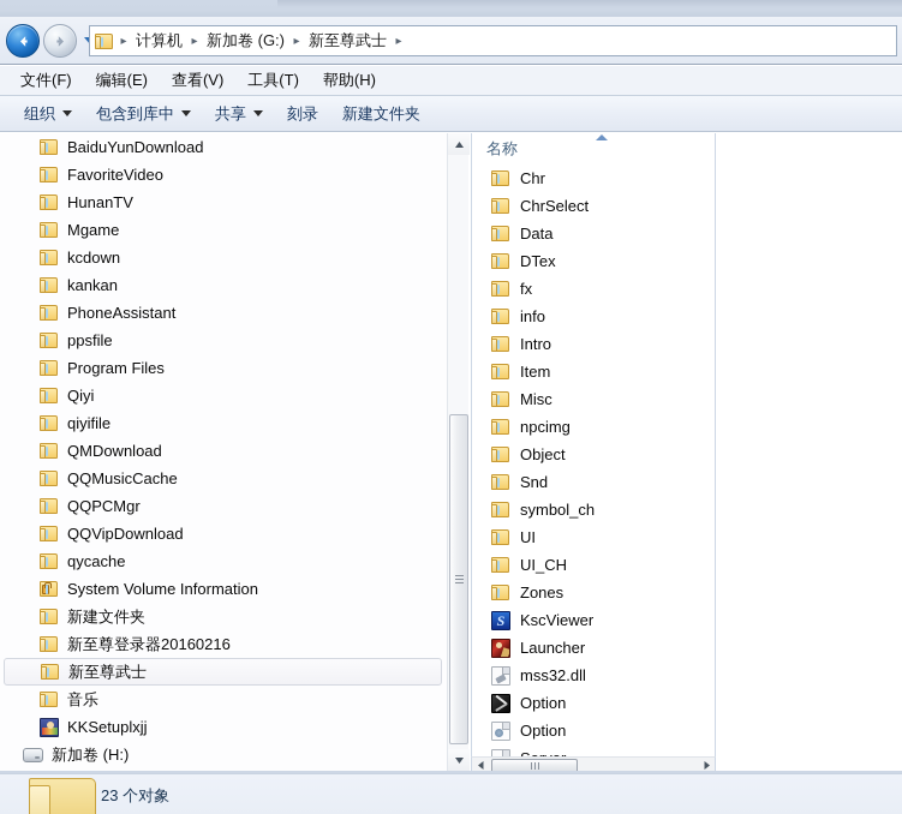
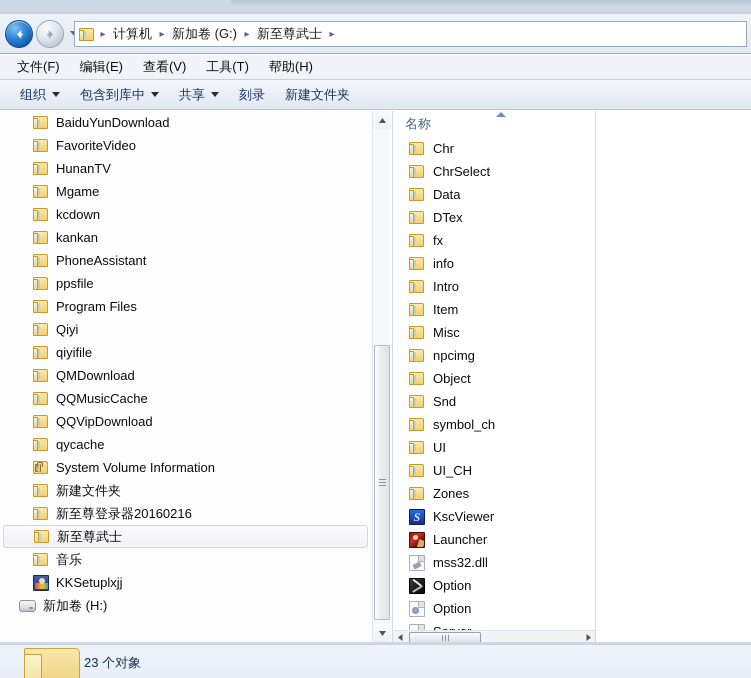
  ▸
  计算机
  ▸
  新加卷 (G:)
  ▸
  新至尊武士
  ▸
  文件(F)
  编辑(E)
  查看(V)
  工具(T)
  帮助(H)
  组织
  包含到库中
  共享
  刻录
  新建文件夹
  BaiduYunDownload
  FavoriteVideo
  HunanTV
  Mgame
  kcdown
  kankan
  PhoneAssistant
  ppsfile
  Program Files
  Qiyi
  qiyifile
  QMDownload
  QQMusicCache
- QQPCMgr
  QQVipDownload
  qycache
  System Volume Information
  新建文件夹
  新至尊登录器20160216
  新至尊武士
  音乐
  KKSetuplxjj
  新加卷 (H:)
  名称
  Chr
  ChrSelect
  Data
  DTex
  fx
  info
  Intro
  Item
  Misc
  npcimg
  Object
  Snd
  symbol_ch
  UI
  UI_CH
  Zones
  S
  KscViewer
  Launcher
  mss32.dll
  Option
  Option
  23 个对象
